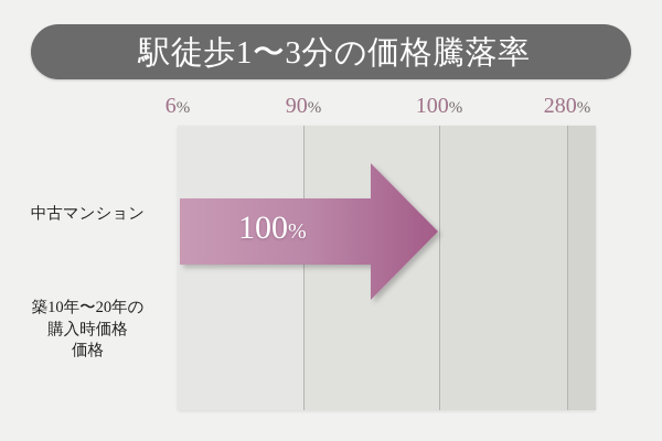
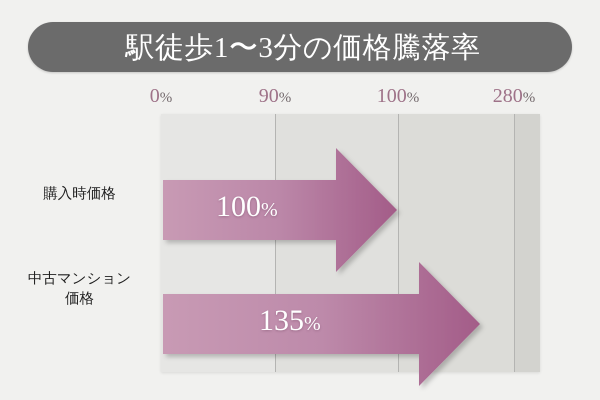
  駅徒歩1〜3分の価格騰落率
- 6%
+ 0%
  90%
  100%
  280%
- 中古マンション
+ 購入時価格
- 築10年〜20年の
- 購入時価格
+ 中古マンション
  価格
  100%
+ 135%
